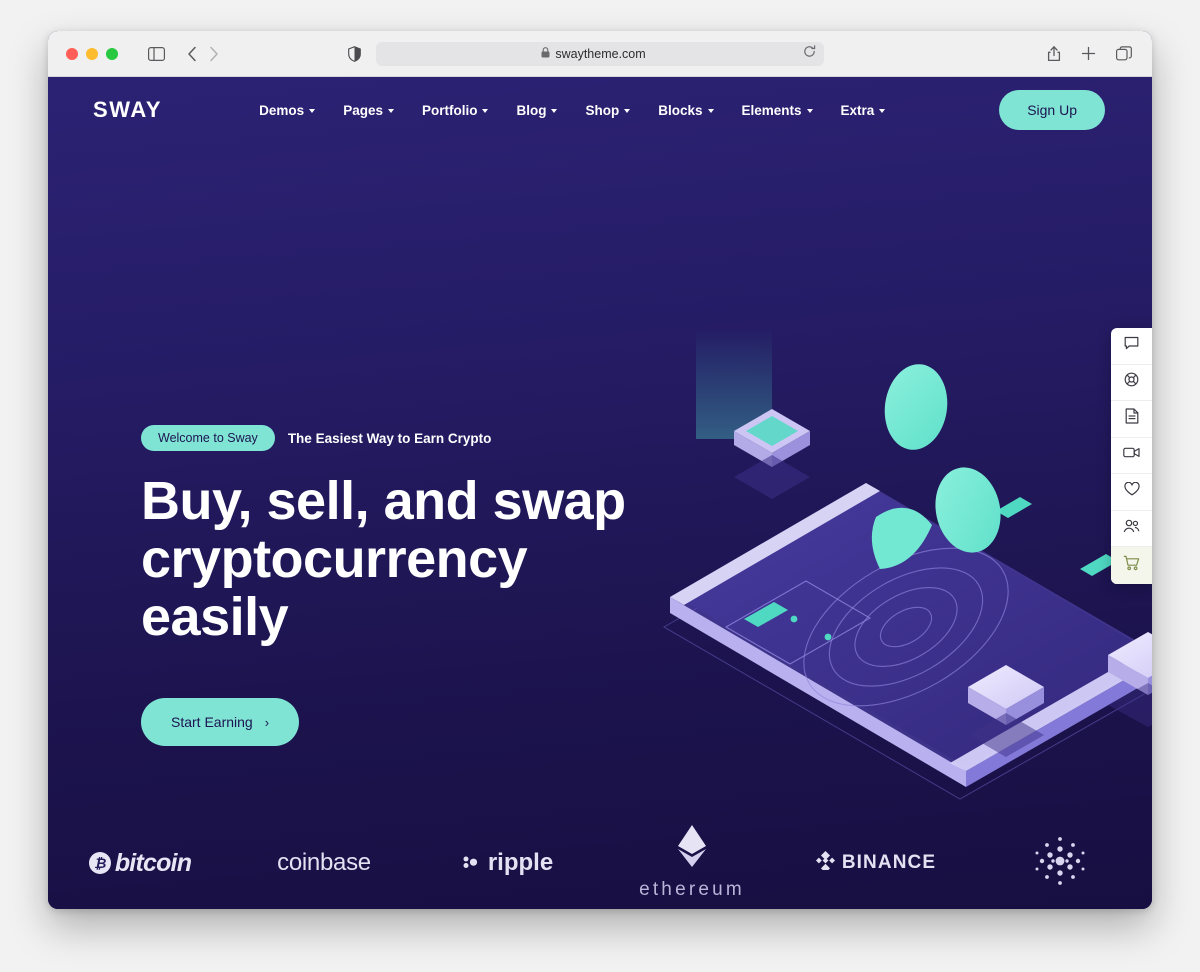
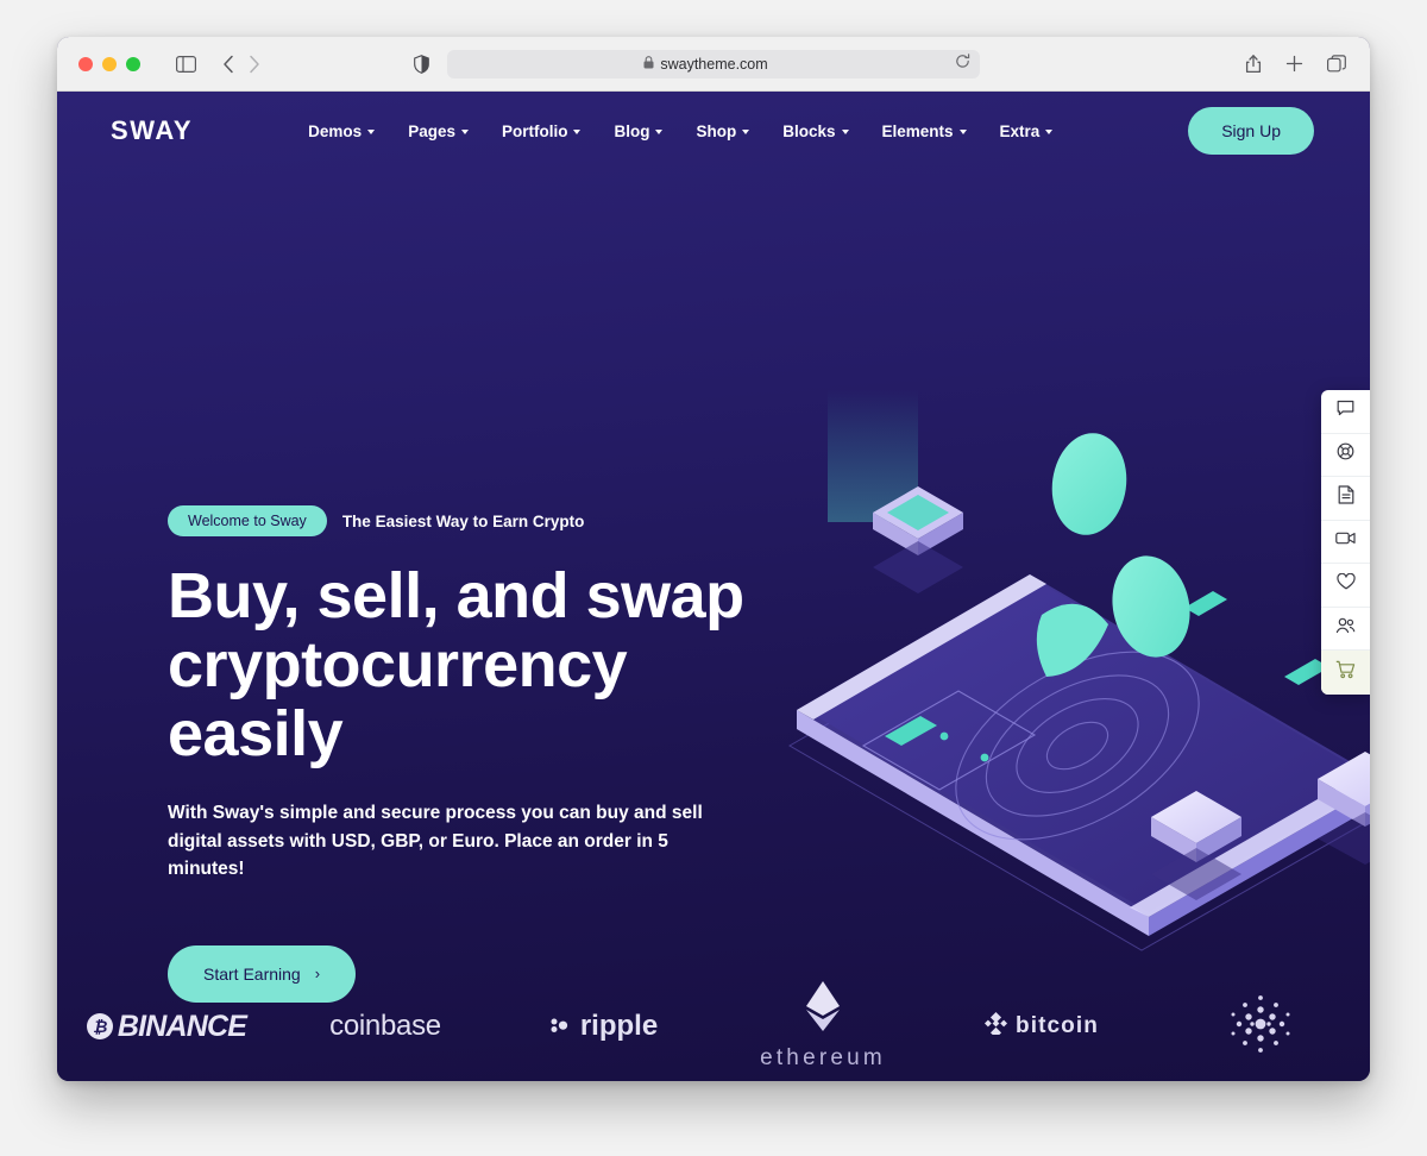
  swaytheme.com
  SWAY
  Demos
  Pages
  Portfolio
  Blog
  Shop
  Blocks
  Elements
  Extra
  Sign Up
  Welcome to Sway
  The Easiest Way to Earn Crypto
  Buy, sell, and swap
  cryptocurrency easily
+ With Sway's simple and secure process you can buy and sell digital assets with USD, GBP, or Euro. Place an order in 5 minutes!
  Start Earning
  ›
  ₿
- bitcoin
+ BINANCE
  coinbase
  ripple
  ethereum
- BINANCE
+ bitcoin
